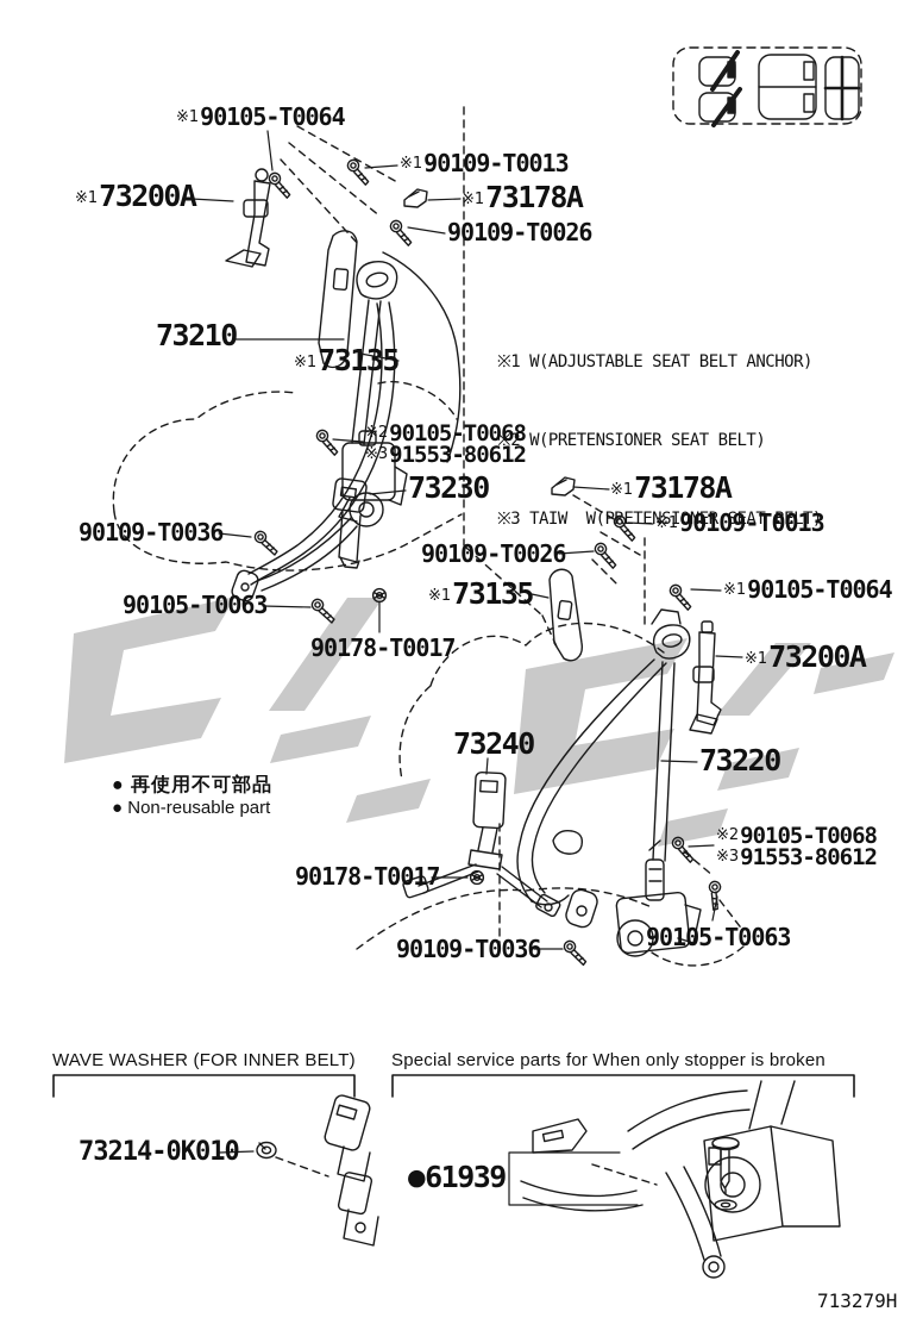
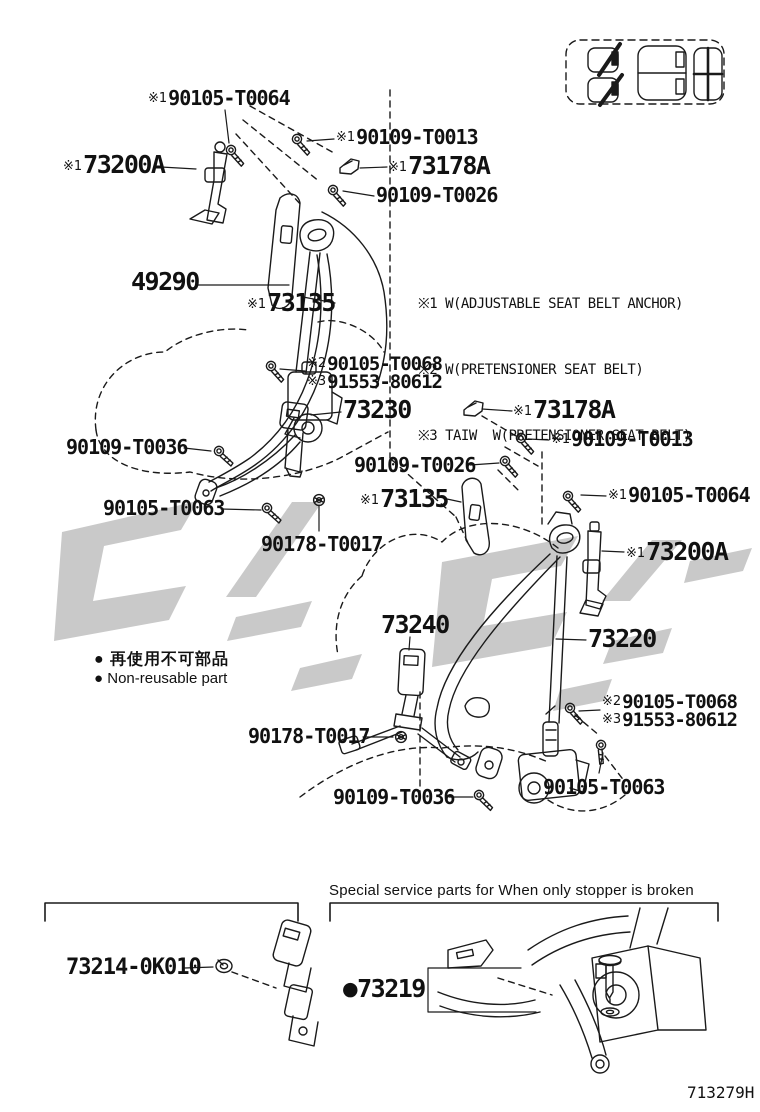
  ※190105-T0064
  ※190109-T0013
  ※173200A
  ※173178A
  90109-T0026
- 73210
+ 49290
  ※173135
  ※290105-T0068
  ※391553-80612
  73230
  90109-T0036
  90105-T0063
  90178-T0017
  ※173178A
  ※190109-T0013
  90109-T0026
  ※173135
  ※190105-T0064
  ※173200A
  73240
  73220
  ※290105-T0068
  ※391553-80612
  90178-T0017
  90109-T0036
  90105-T0063
  73214-0K010
- ●61939
+ ●73219
  ※1 W(ADJUSTABLE SEAT BELT ANCHOR)
  ※2 W(PRETENSIONER SEAT BELT)
  ※3 TAIW W(PRETENSIONER SEAT BELT)
  ● 再使用不可部品
  ● Non-reusable part
- WAVE WASHER (FOR INNER BELT)
  Special service parts for When only stopper is broken
  713279H
